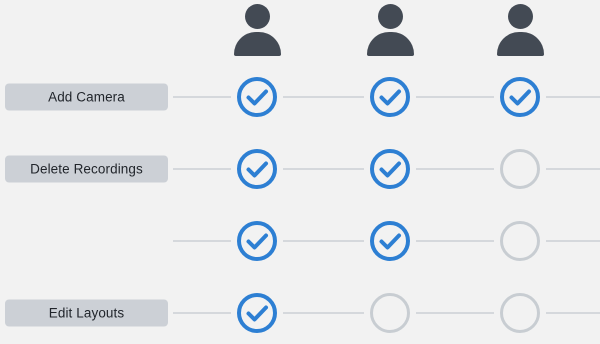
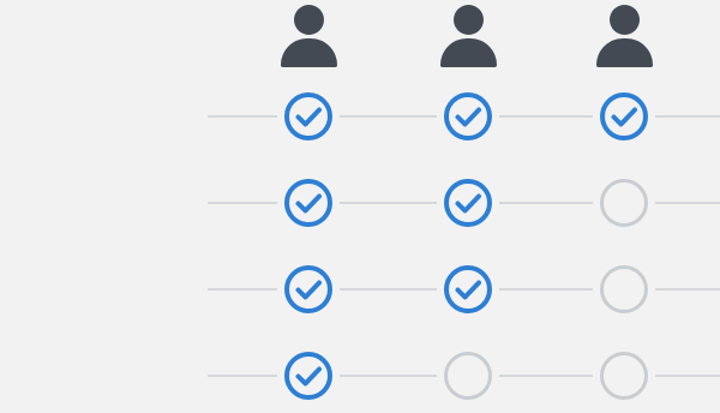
- Add Camera
- Delete Recordings
- Edit Layouts
